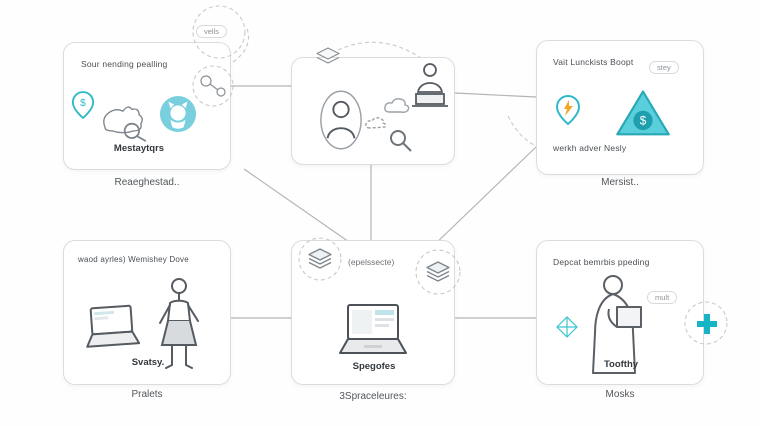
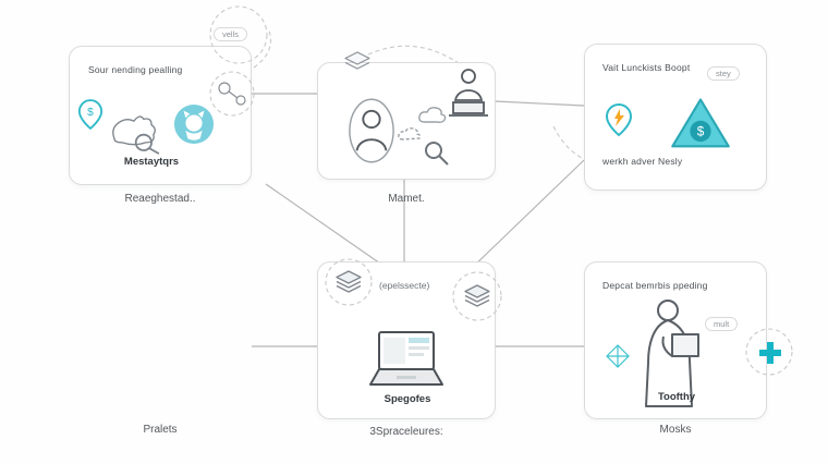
  Sour nending pealling
  $
  Mestaytqrs
  Reaeghestad..
+ Mamet.
  Vait Lunckists Boopt
  stey
  $
  werkh adver Nesly
- Mersist..
- waod ayrles) Wemishey Dove
- Svatsy.
  Pralets
  (epelssecte)
  Spegofes
  3Spraceleures:
  Depcat bemrbis ppeding
  mult
  Toofthy
  Mosks
  vells
